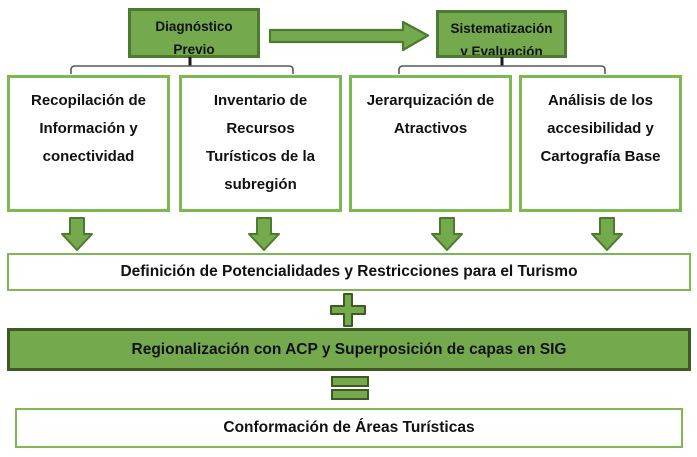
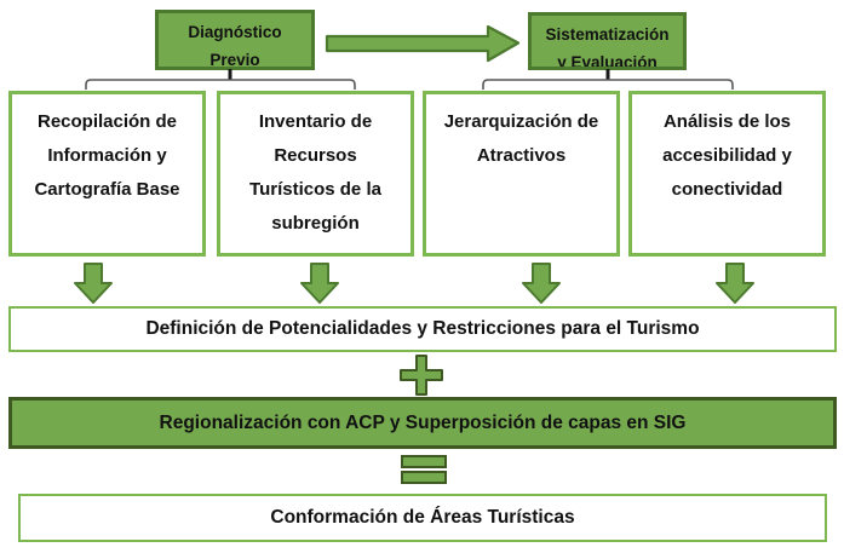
  Diagnóstico
  Previo
  Sistematización
  y Evaluación
  Recopilación de
  Información y
- conectividad
+ Cartografía Base
  Inventario de
  Recursos
  Turísticos de la
  subregión
  Jerarquización de
  Atractivos
  Análisis de los
  accesibilidad y
- Cartografía Base
+ conectividad
  Definición de Potencialidades y Restricciones para el Turismo
  Regionalización con ACP y Superposición de capas en SIG
  Conformación de Áreas Turísticas
